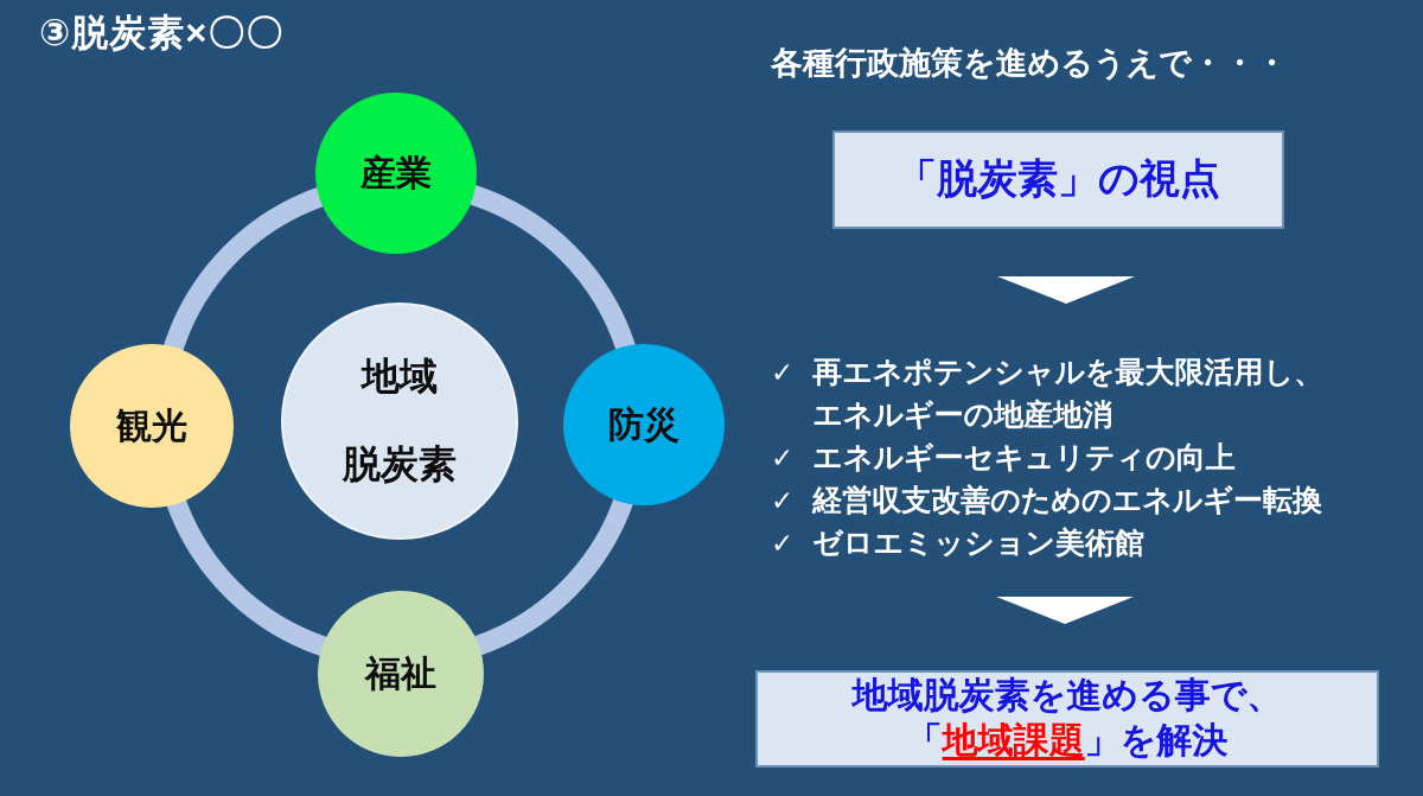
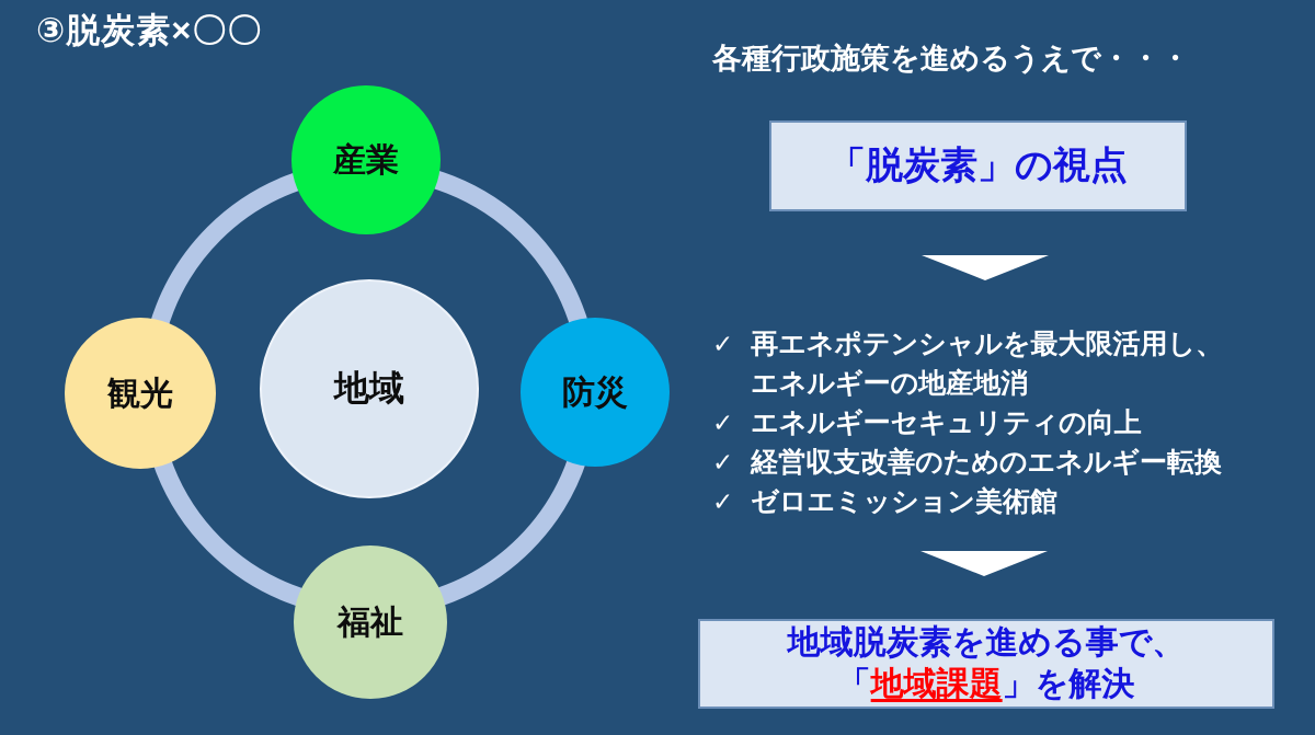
  ③脱炭素×〇〇
  地域
- 脱炭素
  産業
  観光
  防災
  福祉
  各種行政施策を進めるうえで・・・
  「脱炭素」の視点
  ✓
  再エネポテンシャルを最大限活用し、
  エネルギーの地産地消
  ✓
  エネルギーセキュリティの向上
  ✓
  経営収支改善のためのエネルギー転換
  ✓
  ゼロエミッション美術館
  地域脱炭素を進める事で、
  「地域課題」を解決
